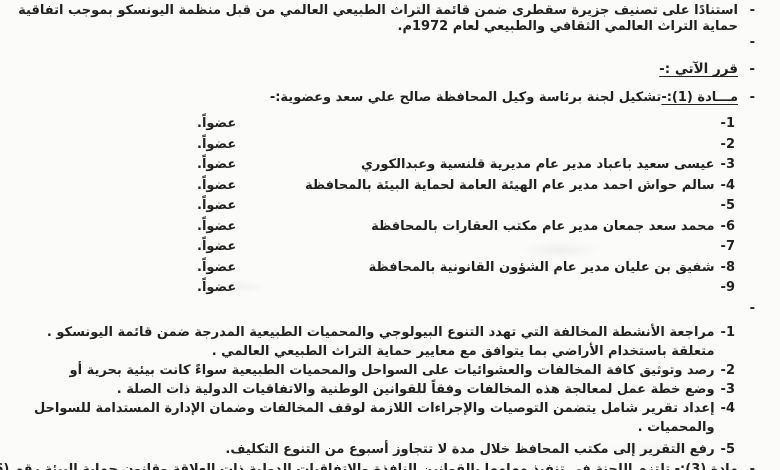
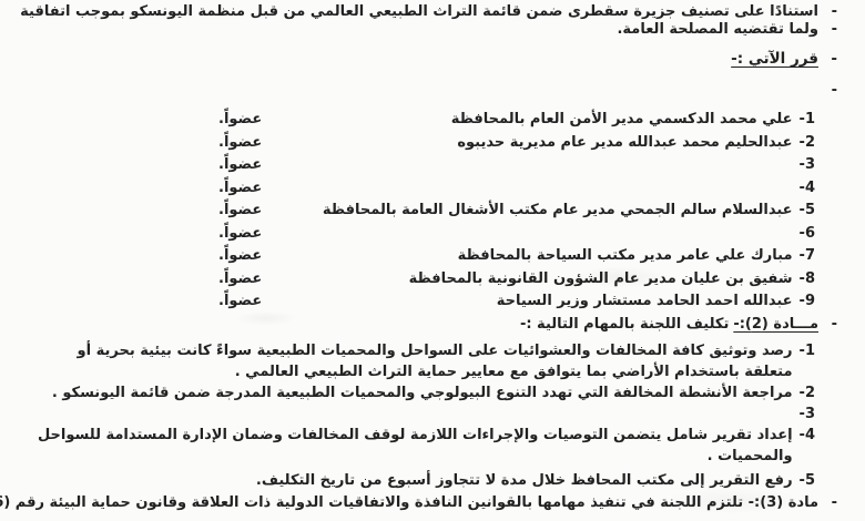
  -
  استنادًا على تصنيف جزيرة سقطرى ضمن قائمة التراث الطبيعي العالمي من قبل منظمة اليونسكو بموجب اتفاقية
- حماية التراث العالمي الثقافي والطبيعي لعام 1972م.
  -
+ ولما تقتضيه المصلحة العامة.
  -
  قرر الآتي :-
  -
- مـــادة (1):-تشكيل لجنة برئاسة وكيل المحافظة صالح علي سعد وعضوية:-
  1-
+ علي محمد الدكسمي مدير الأمن العام بالمحافظة
  عضواً.
  2-
+ عبدالحليم محمد عبدالله مدير عام مديرية حديبوه
  عضواً.
  3-
- عيسى سعيد باعباد مدير عام مديرية قلنسية وعبدالكوري
  عضواً.
  4-
- سالم حواش احمد مدير عام الهيئة العامة لحماية البيئة بالمحافظة
  عضواً.
  5-
+ عبدالسلام سالم الجمحي مدير عام مكتب الأشغال العامة بالمحافظة
  عضواً.
  6-
- محمد سعد جمعان مدير عام مكتب العقارات بالمحافظة
  عضواً.
  7-
+ مبارك علي عامر مدير مكتب السياحة بالمحافظة
  عضواً.
  8-
  شفيق بن عليان مدير عام الشؤون القانونية بالمحافظة
  عضواً.
  9-
+ عبدالله احمد الحامد مستشار وزير السياحة
  عضواً.
  -
+ مـــادة (2):-تكليف اللجنة بالمهام التالية :-
  1-
- مراجعة الأنشطة المخالفة التي تهدد التنوع البيولوجي والمحميات الطبيعية المدرجة ضمن قائمة اليونسكو .
+ رصد وتوثيق كافة المخالفات والعشوائيات على السواحل والمحميات الطبيعية سواءً كانت بيئية بحرية أو
  متعلقة باستخدام الأراضي بما يتوافق مع معايير حماية التراث الطبيعي العالمي .
  2-
- رصد وتوثيق كافة المخالفات والعشوائيات على السواحل والمحميات الطبيعية سواءً كانت بيئية بحرية أو
+ مراجعة الأنشطة المخالفة التي تهدد التنوع البيولوجي والمحميات الطبيعية المدرجة ضمن قائمة اليونسكو .
  3-
- وضع خطة عمل لمعالجة هذه المخالفات وفقاً للقوانين الوطنية والاتفاقيات الدولية ذات الصلة .
  4-
  إعداد تقرير شامل يتضمن التوصيات والإجراءات اللازمة لوقف المخالفات وضمان الإدارة المستدامة للسواحل
  والمحميات .
  5-
- رفع التقرير إلى مكتب المحافظ خلال مدة لا تتجاوز أسبوع من التنوع التكليف.
+ رفع التقرير إلى مكتب المحافظ خلال مدة لا تتجاوز أسبوع من تاريخ التكليف.
  -
  مادة (3):- تلتزم اللجنة في تنفيذ مهامها بالقوانين النافذة والاتفاقيات الدولية ذات العلاقة وقانون حماية البيئة رقم (
